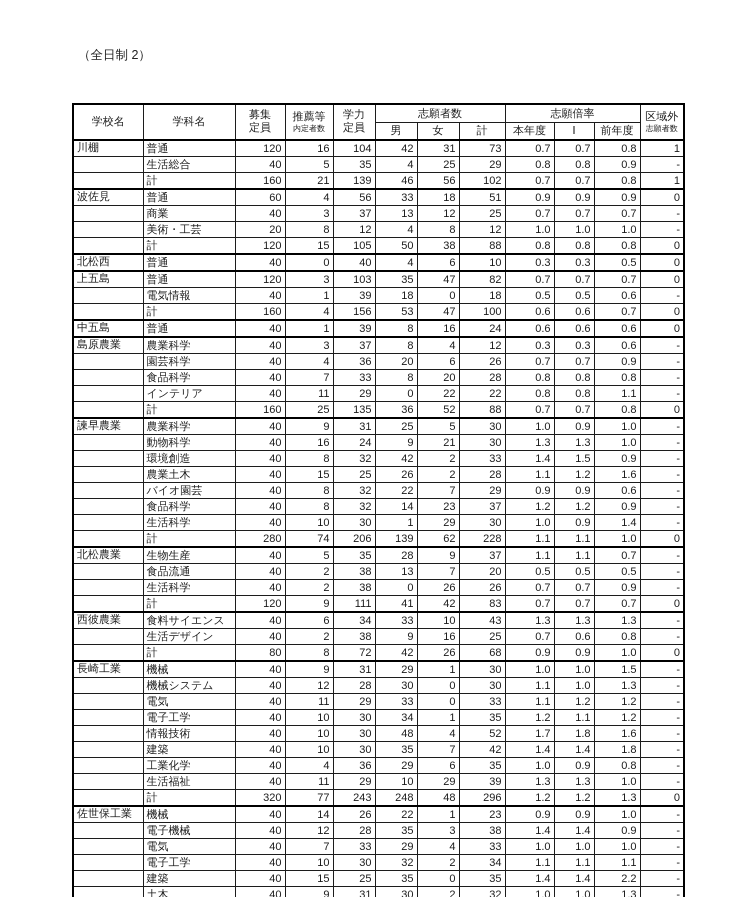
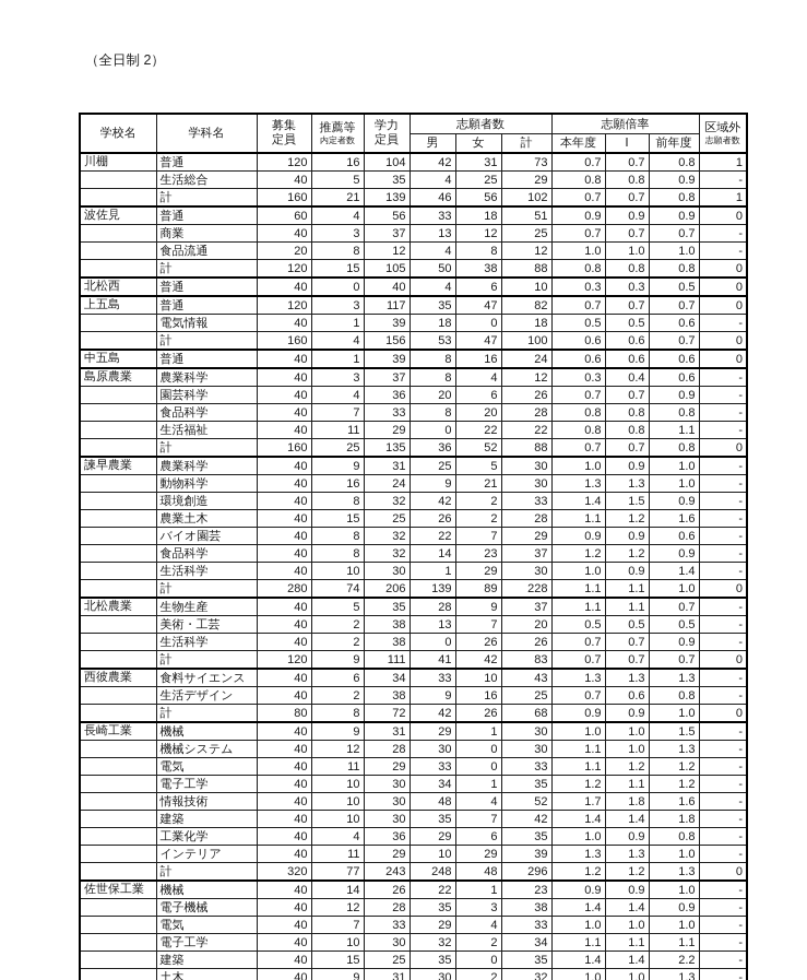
  （全日制 2）
  学校名	学科名	募集 定員	推薦等 内定者数	学力 定員	志願者数	志願倍率	区域外 志願者数
  男	女	計	本年度	Ⅰ	前年度
  川棚	普通	120	16	104	42	31	73	0.7	0.7	0.8	1
  	生活総合	40	5	35	4	25	29	0.8	0.8	0.9	-
  	計	160	21	139	46	56	102	0.7	0.7	0.8	1
  波佐見	普通	60	4	56	33	18	51	0.9	0.9	0.9	0
  	商業	40	3	37	13	12	25	0.7	0.7	0.7	-
- 	美術・工芸	20	8	12	4	8	12	1.0	1.0	1.0	-
+ 	食品流通	20	8	12	4	8	12	1.0	1.0	1.0	-
  	計	120	15	105	50	38	88	0.8	0.8	0.8	0
  北松西	普通	40	0	40	4	6	10	0.3	0.3	0.5	0
- 上五島	普通	120	3	103	35	47	82	0.7	0.7	0.7	0
+ 上五島	普通	120	3	117	35	47	82	0.7	0.7	0.7	0
  	電気情報	40	1	39	18	0	18	0.5	0.5	0.6	-
  	計	160	4	156	53	47	100	0.6	0.6	0.7	0
  中五島	普通	40	1	39	8	16	24	0.6	0.6	0.6	0
- 島原農業	農業科学	40	3	37	8	4	12	0.3	0.3	0.6	-
+ 島原農業	農業科学	40	3	37	8	4	12	0.3	0.4	0.6	-
  	園芸科学	40	4	36	20	6	26	0.7	0.7	0.9	-
  	食品科学	40	7	33	8	20	28	0.8	0.8	0.8	-
- 	インテリア	40	11	29	0	22	22	0.8	0.8	1.1	-
+ 	生活福祉	40	11	29	0	22	22	0.8	0.8	1.1	-
  	計	160	25	135	36	52	88	0.7	0.7	0.8	0
  諫早農業	農業科学	40	9	31	25	5	30	1.0	0.9	1.0	-
  	動物科学	40	16	24	9	21	30	1.3	1.3	1.0	-
  	環境創造	40	8	32	42	2	33	1.4	1.5	0.9	-
  	農業土木	40	15	25	26	2	28	1.1	1.2	1.6	-
  	バイオ園芸	40	8	32	22	7	29	0.9	0.9	0.6	-
  	食品科学	40	8	32	14	23	37	1.2	1.2	0.9	-
  	生活科学	40	10	30	1	29	30	1.0	0.9	1.4	-
- 	計	280	74	206	139	62	228	1.1	1.1	1.0	0
+ 	計	280	74	206	139	89	228	1.1	1.1	1.0	0
  北松農業	生物生産	40	5	35	28	9	37	1.1	1.1	0.7	-
- 	食品流通	40	2	38	13	7	20	0.5	0.5	0.5	-
+ 	美術・工芸	40	2	38	13	7	20	0.5	0.5	0.5	-
  	生活科学	40	2	38	0	26	26	0.7	0.7	0.9	-
  	計	120	9	111	41	42	83	0.7	0.7	0.7	0
  西彼農業	食料サイエンス	40	6	34	33	10	43	1.3	1.3	1.3	-
  	生活デザイン	40	2	38	9	16	25	0.7	0.6	0.8	-
  	計	80	8	72	42	26	68	0.9	0.9	1.0	0
  長崎工業	機械	40	9	31	29	1	30	1.0	1.0	1.5	-
  	機械システム	40	12	28	30	0	30	1.1	1.0	1.3	-
  	電気	40	11	29	33	0	33	1.1	1.2	1.2	-
  	電子工学	40	10	30	34	1	35	1.2	1.1	1.2	-
  	情報技術	40	10	30	48	4	52	1.7	1.8	1.6	-
  	建築	40	10	30	35	7	42	1.4	1.4	1.8	-
  	工業化学	40	4	36	29	6	35	1.0	0.9	0.8	-
- 	生活福祉	40	11	29	10	29	39	1.3	1.3	1.0	-
+ 	インテリア	40	11	29	10	29	39	1.3	1.3	1.0	-
  	計	320	77	243	248	48	296	1.2	1.2	1.3	0
  佐世保工業	機械	40	14	26	22	1	23	0.9	0.9	1.0	-
  	電子機械	40	12	28	35	3	38	1.4	1.4	0.9	-
  	電気	40	7	33	29	4	33	1.0	1.0	1.0	-
  	電子工学	40	10	30	32	2	34	1.1	1.1	1.1	-
  	建築	40	15	25	35	0	35	1.4	1.4	2.2	-
  	土木	40	9	31	30	2	32	1.0	1.0	1.3	-
